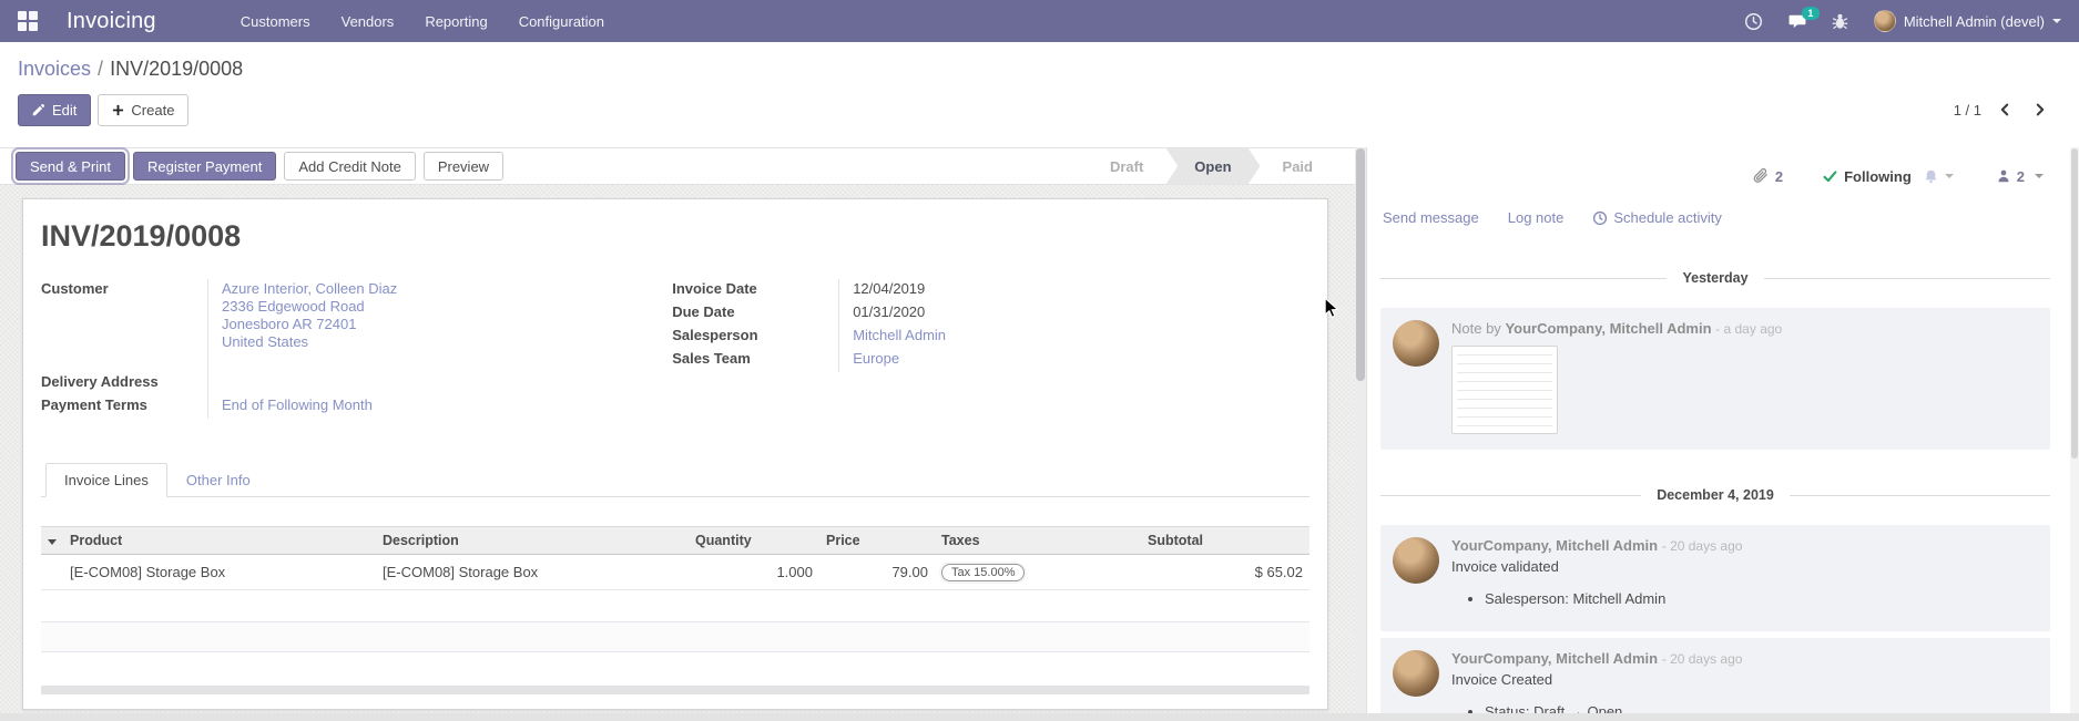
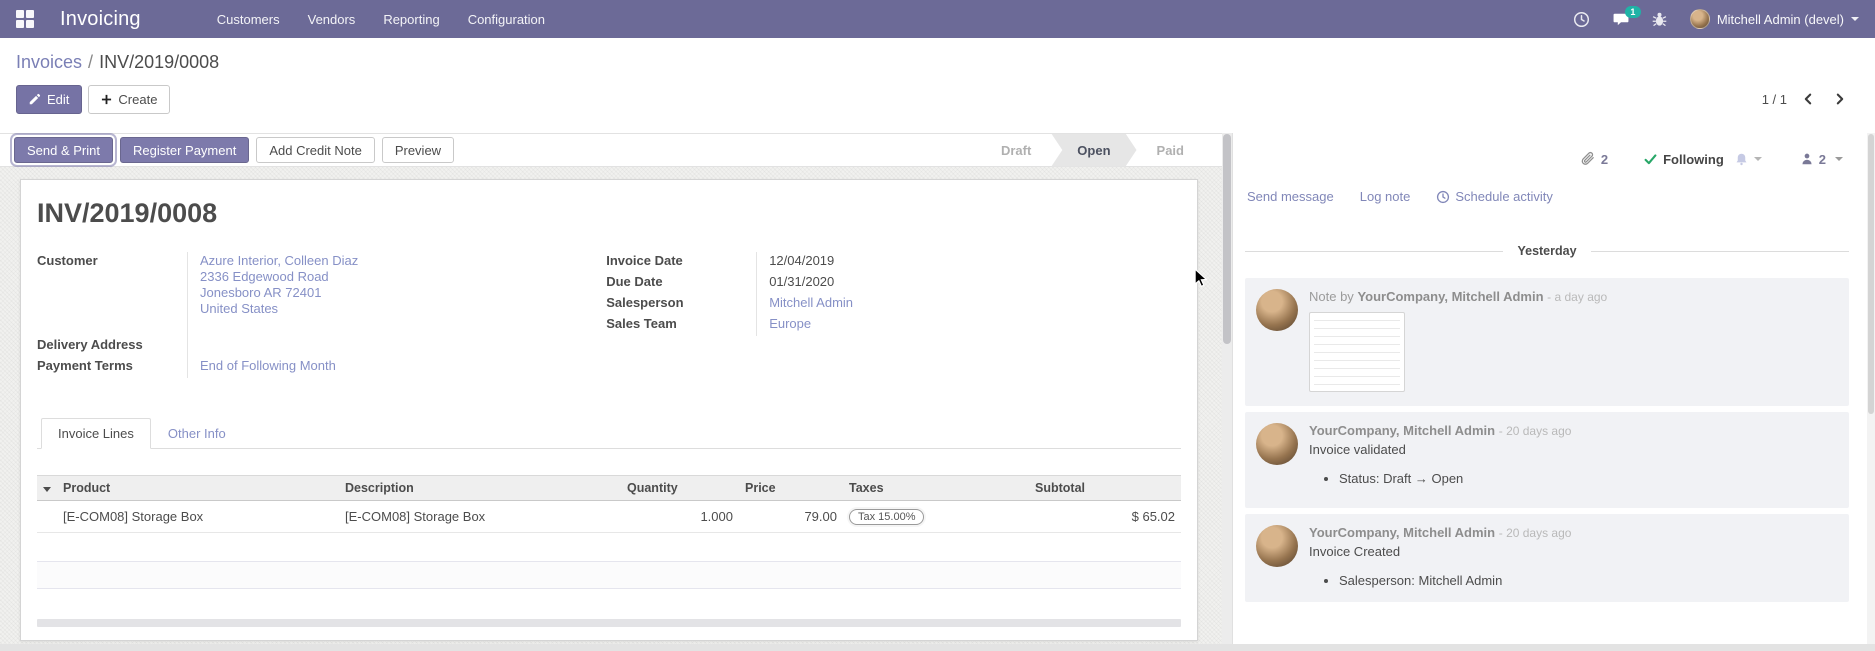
  Invoicing
  Customers
  Vendors
  Reporting
  Configuration
  1
  Mitchell Admin (devel)
  Invoices / INV/2019/0008
  Edit
  Create
  1 / 1
  Send & Print
  Register Payment
  Add Credit Note
  Preview
  Draft
  Open
  Paid
  INV/2019/0008
  Customer
  Azure Interior, Colleen Diaz
  2336 Edgewood Road
  Jonesboro AR 72401
  United States
  Delivery Address
  Payment Terms
  End of Following Month
  Invoice Date
  12/04/2019
  Due Date
  01/31/2020
  Salesperson
  Mitchell Admin
  Sales Team
  Europe
  Invoice Lines
  Other Info
  	Product	Description	Quantity	Price	Taxes	Subtotal
  	[E-COM08] Storage Box	[E-COM08] Storage Box	1.000	79.00	Tax 15.00%	$ 65.02
  2
  Following
  2
  Send message
  Log note
  Schedule activity
  Yesterday
  Note by YourCompany, Mitchell Admin - a day ago
- December 4, 2019
  YourCompany, Mitchell Admin - 20 days ago
  Invoice validated
- Salesperson: Mitchell Admin
+ Status: Draft → Open
  YourCompany, Mitchell Admin - 20 days ago
  Invoice Created
- Status: Draft → Open
+ Salesperson: Mitchell Admin
